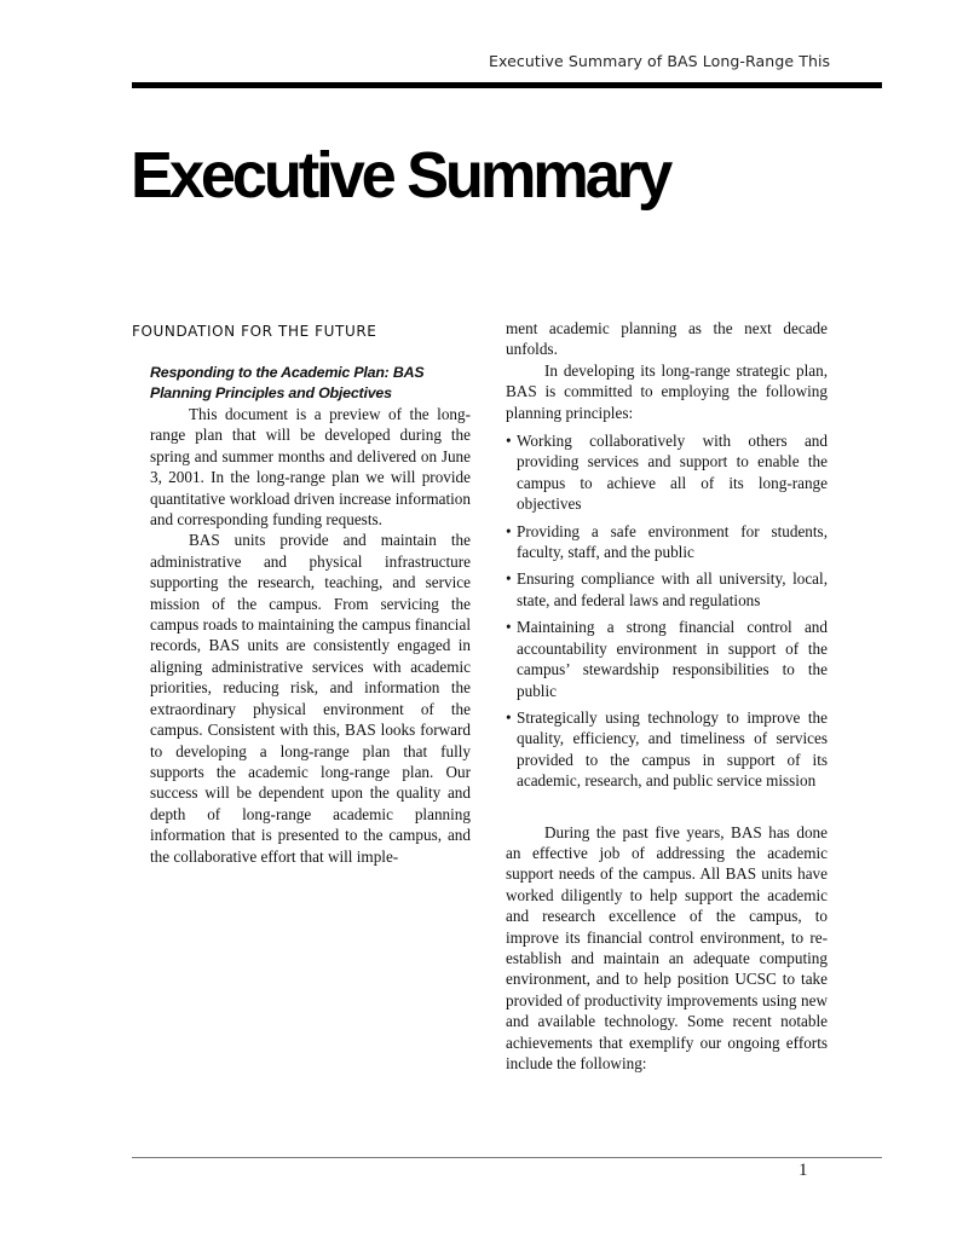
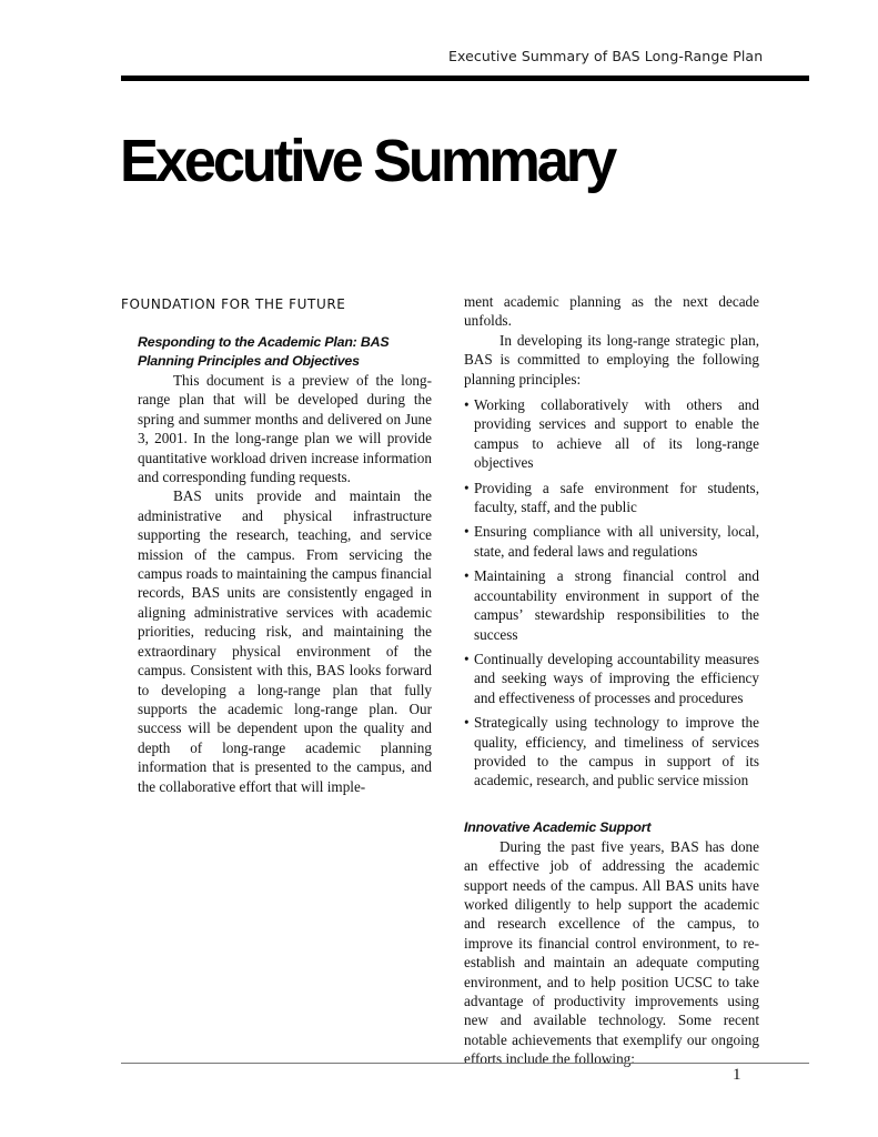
- Executive Summary of BAS Long-Range This
+ Executive Summary of BAS Long-Range Plan
  Executive Summary
  FOUNDATION FOR THE FUTURE
  Responding to the Academic Plan: BAS
  Planning Principles and Objectives
  This document is a preview of the long-range plan that will be developed during the spring and summer months and delivered on June 3, 2001. In the long-range plan we will provide quantitative workload driven increase information and corresponding funding requests.
- BAS units provide and maintain the administrative and physical infrastructure supporting the research, teaching, and service mission of the campus. From servicing the campus roads to maintaining the campus financial records, BAS units are consistently engaged in aligning administrative services with academic priorities, reducing risk, and information the extraordinary physical environment of the campus. Consistent with this, BAS looks forward to developing a long-range plan that fully supports the academic long-range plan. Our success will be dependent upon the quality and depth of long-range academic planning information that is presented to the campus, and the collaborative effort that will imple-
+ BAS units provide and maintain the administrative and physical infrastructure supporting the research, teaching, and service mission of the campus. From servicing the campus roads to maintaining the campus financial records, BAS units are consistently engaged in aligning administrative services with academic priorities, reducing risk, and maintaining the extraordinary physical environment of the campus. Consistent with this, BAS looks forward to developing a long-range plan that fully supports the academic long-range plan. Our success will be dependent upon the quality and depth of long-range academic planning information that is presented to the campus, and the collaborative effort that will imple-
  ment academic planning as the next decade unfolds.
  In developing its long-range strategic plan, BAS is committed to employing the following planning principles:
  Working collaboratively with others and providing services and support to enable the campus to achieve all of its long-range objectives
  Providing a safe environment for students, faculty, staff, and the public
  Ensuring compliance with all university, local, state, and federal laws and regulations
- Maintaining a strong financial control and accountability environment in support of the campus’ stewardship responsibilities to the public
+ Maintaining a strong financial control and accountability environment in support of the campus’ stewardship responsibilities to the success
+ Continually developing accountability measures and seeking ways of improving the efficiency and effectiveness of processes and procedures
  Strategically using technology to improve the quality, efficiency, and timeliness of services provided to the campus in support of its academic, research, and public service mission
+ Innovative Academic Support
- During the past five years, BAS has done an effective job of addressing the academic support needs of the campus. All BAS units have worked diligently to help support the academic and research excellence of the campus, to improve its financial control environment, to re-establish and maintain an adequate computing environment, and to help position UCSC to take provided of productivity improvements using new and available technology. Some recent notable achievements that exemplify our ongoing efforts include the following:
+ During the past five years, BAS has done an effective job of addressing the academic support needs of the campus. All BAS units have worked diligently to help support the academic and research excellence of the campus, to improve its financial control environment, to re-establish and maintain an adequate computing environment, and to help position UCSC to take advantage of productivity improvements using new and available technology. Some recent notable achievements that exemplify our ongoing efforts include the following:
  1
